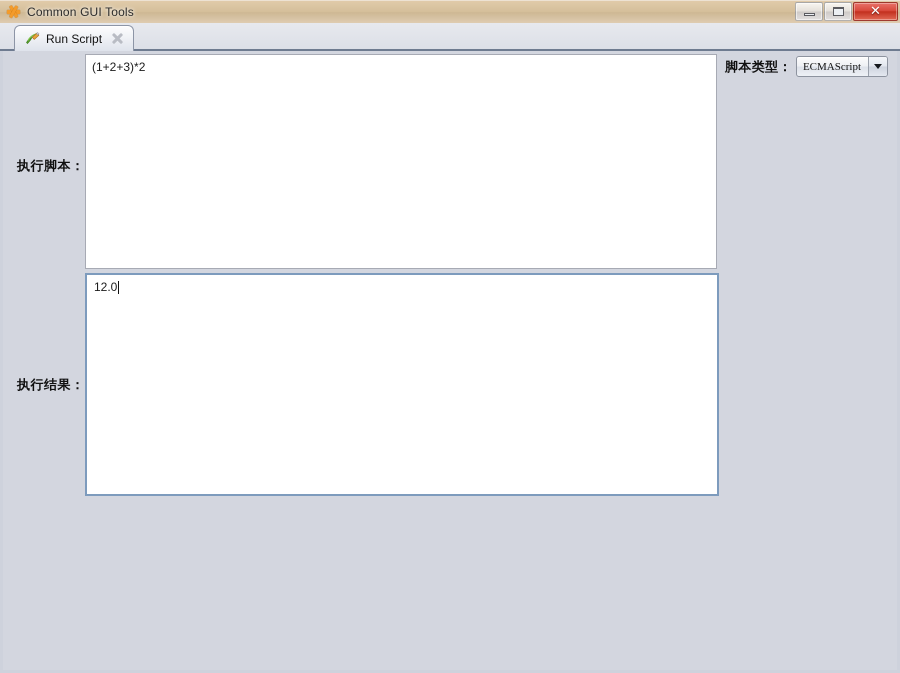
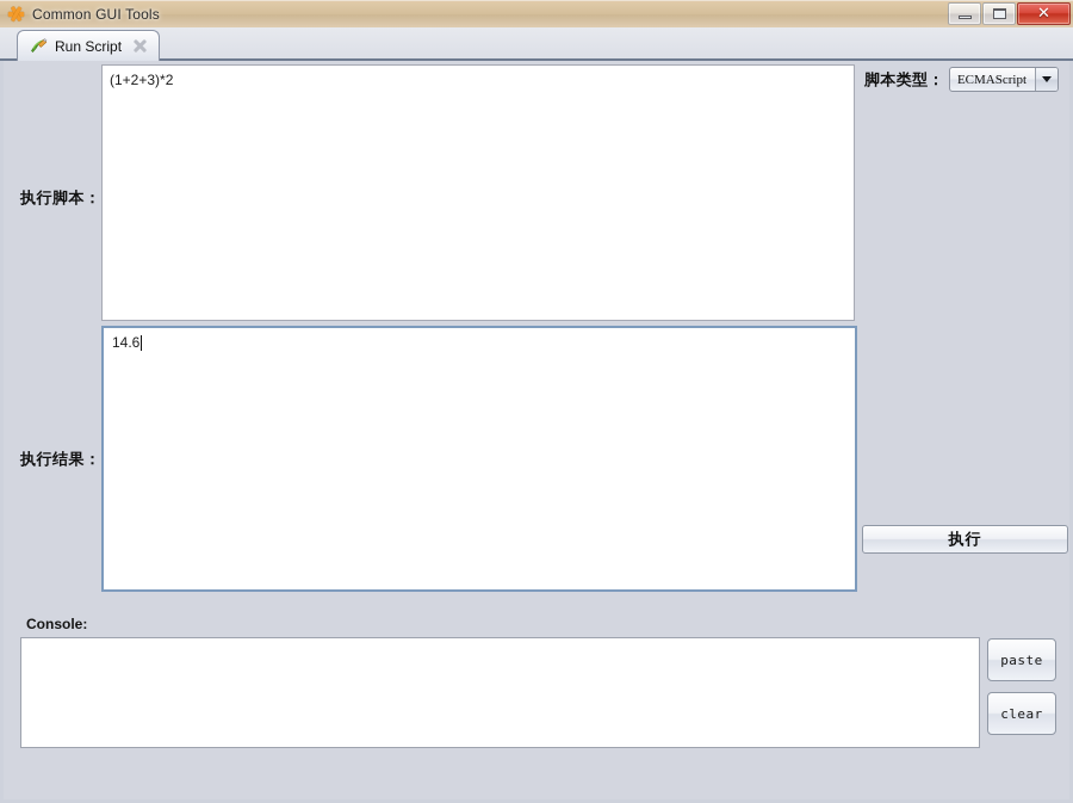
  Common GUI Tools
  ✕
  Run Script
  执行脚本：
  (1+2+3)*2
  执行结果：
- 12.0
+ 14.6
  脚本类型：
  ECMAScript
+ 执行
+ Console:
+ paste
+ clear
